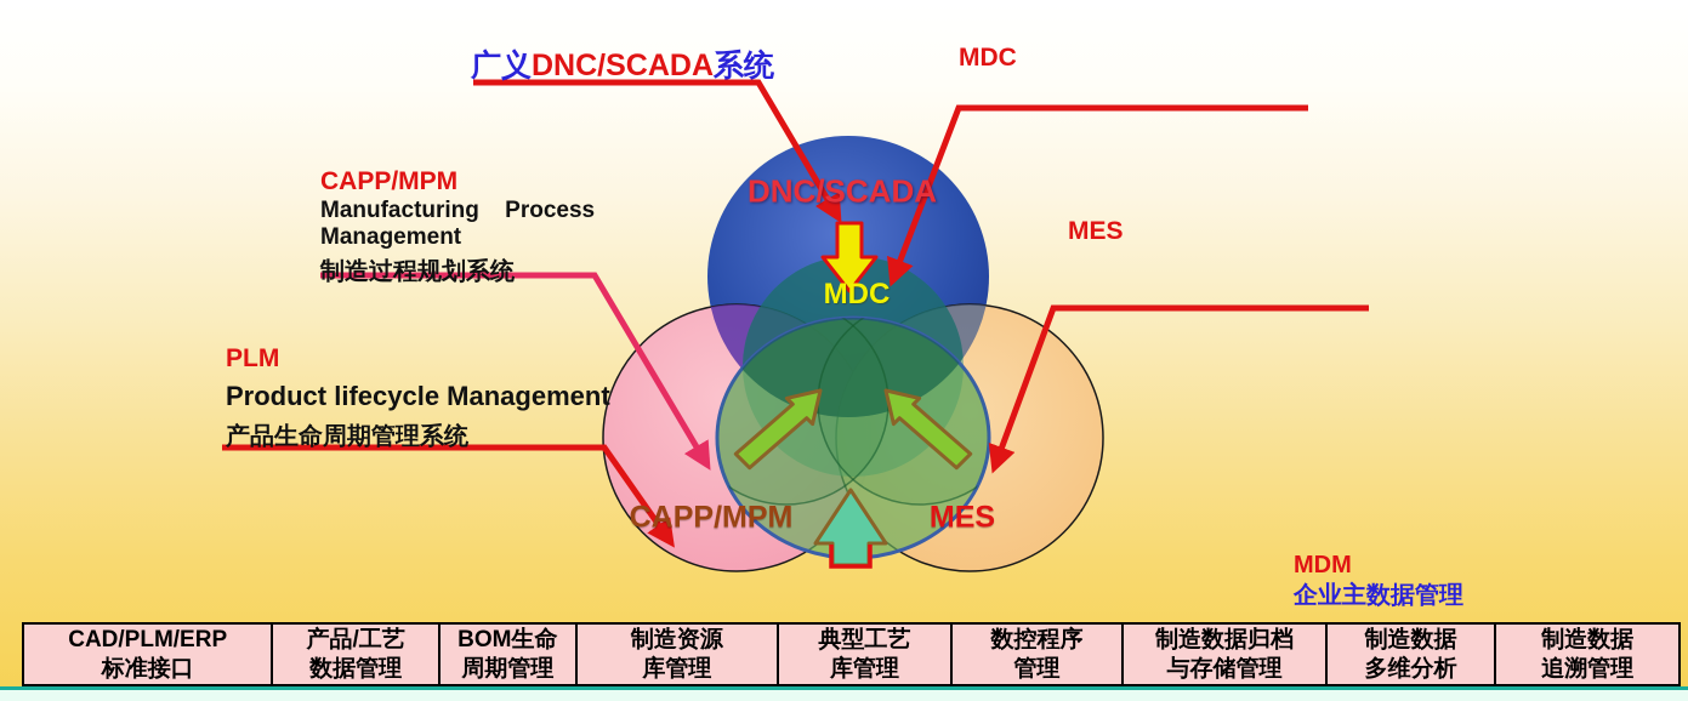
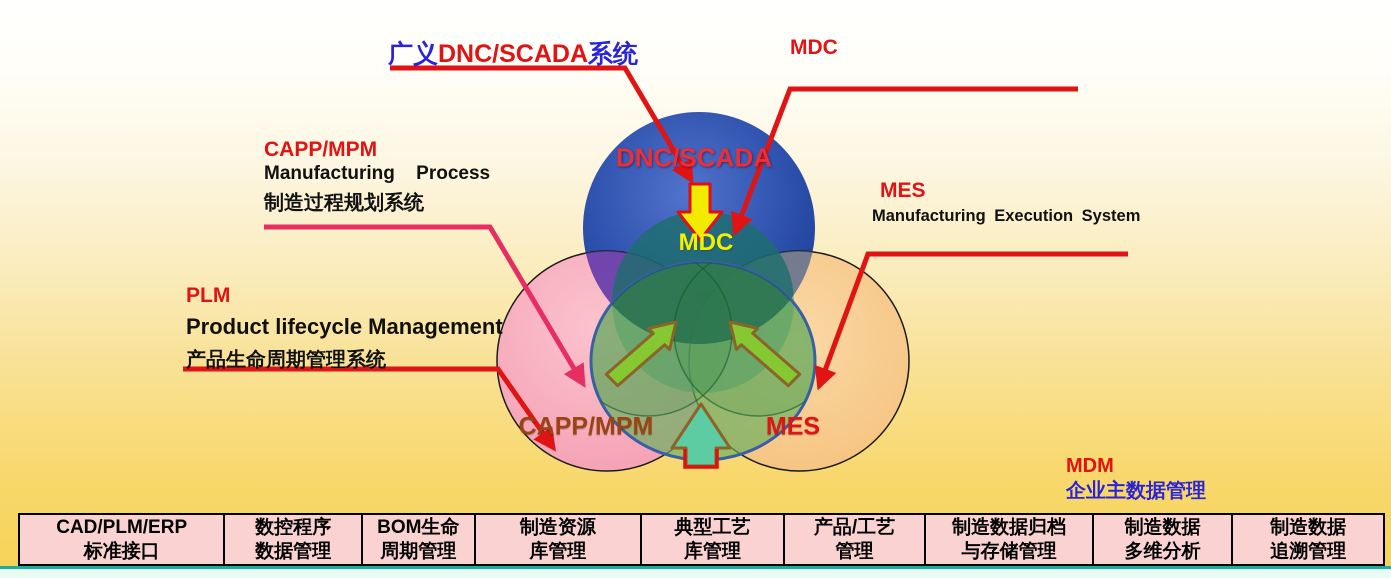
  广义DNC/SCADA系统
  MDC
  CAPP/MPM
  Manufacturing Process
- Management
  制造过程规划系统
  PLM
  Product lifecycle Management
  产品生命周期管理系统
  MES
+ Manufacturing Execution System
  MDM
  企业主数据管理
  DNC/SCADA
  MDC
  CAPP/MPM
  MES
  CAD/PLM/ERP
  标准接口
- 产品/工艺
+ 数控程序
  数据管理
  BOM生命
  周期管理
  制造资源
  库管理
  典型工艺
  库管理
- 数控程序
+ 产品/工艺
  管理
  制造数据归档
  与存储管理
  制造数据
  多维分析
  制造数据
  追溯管理
